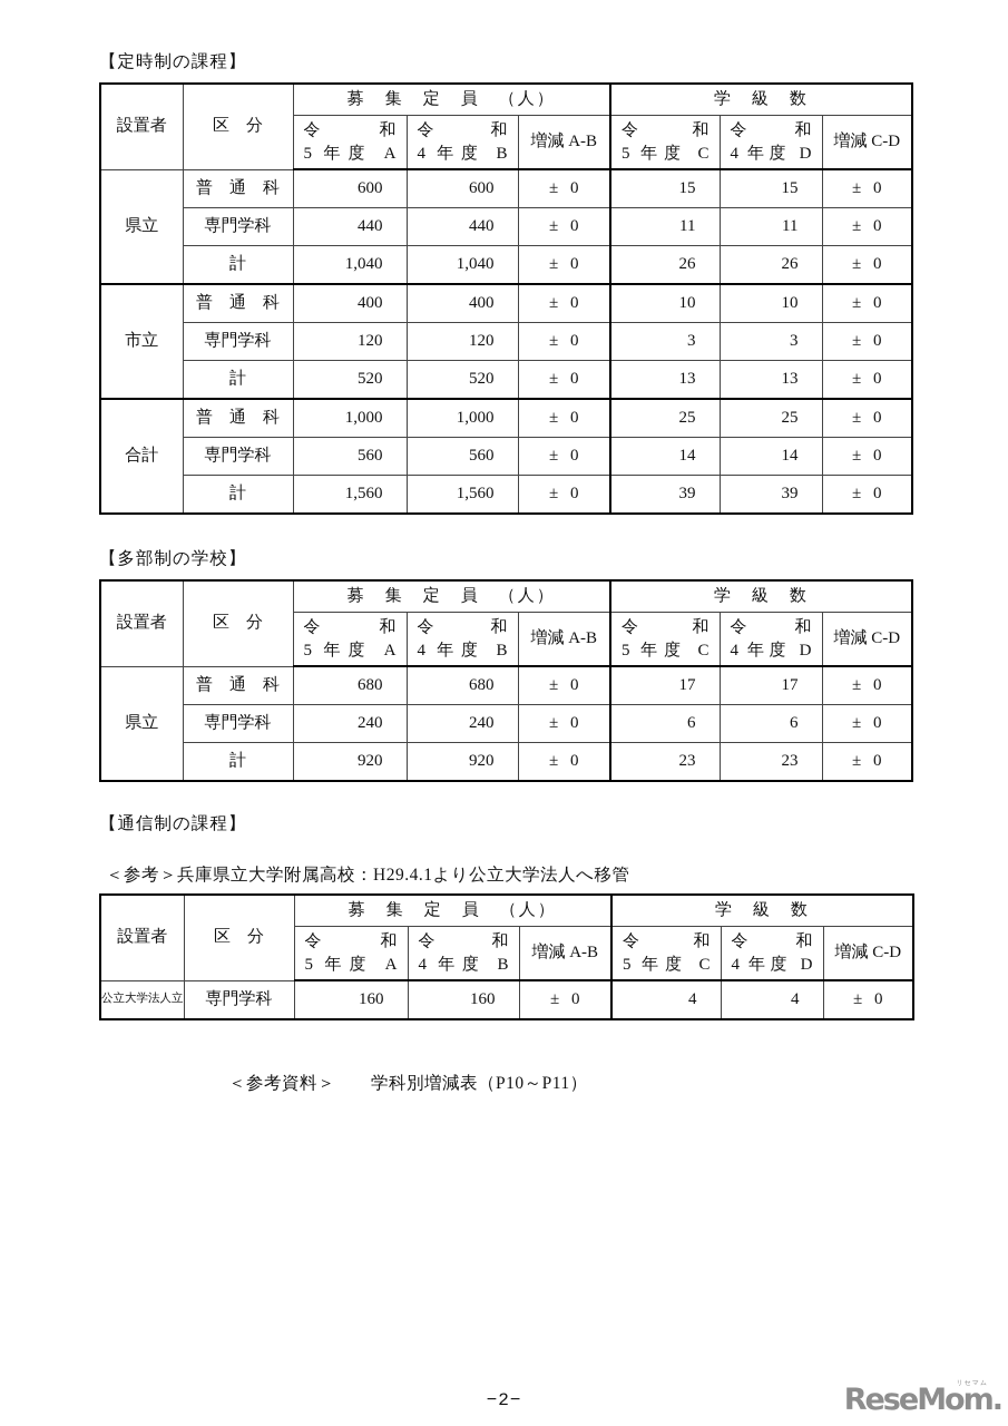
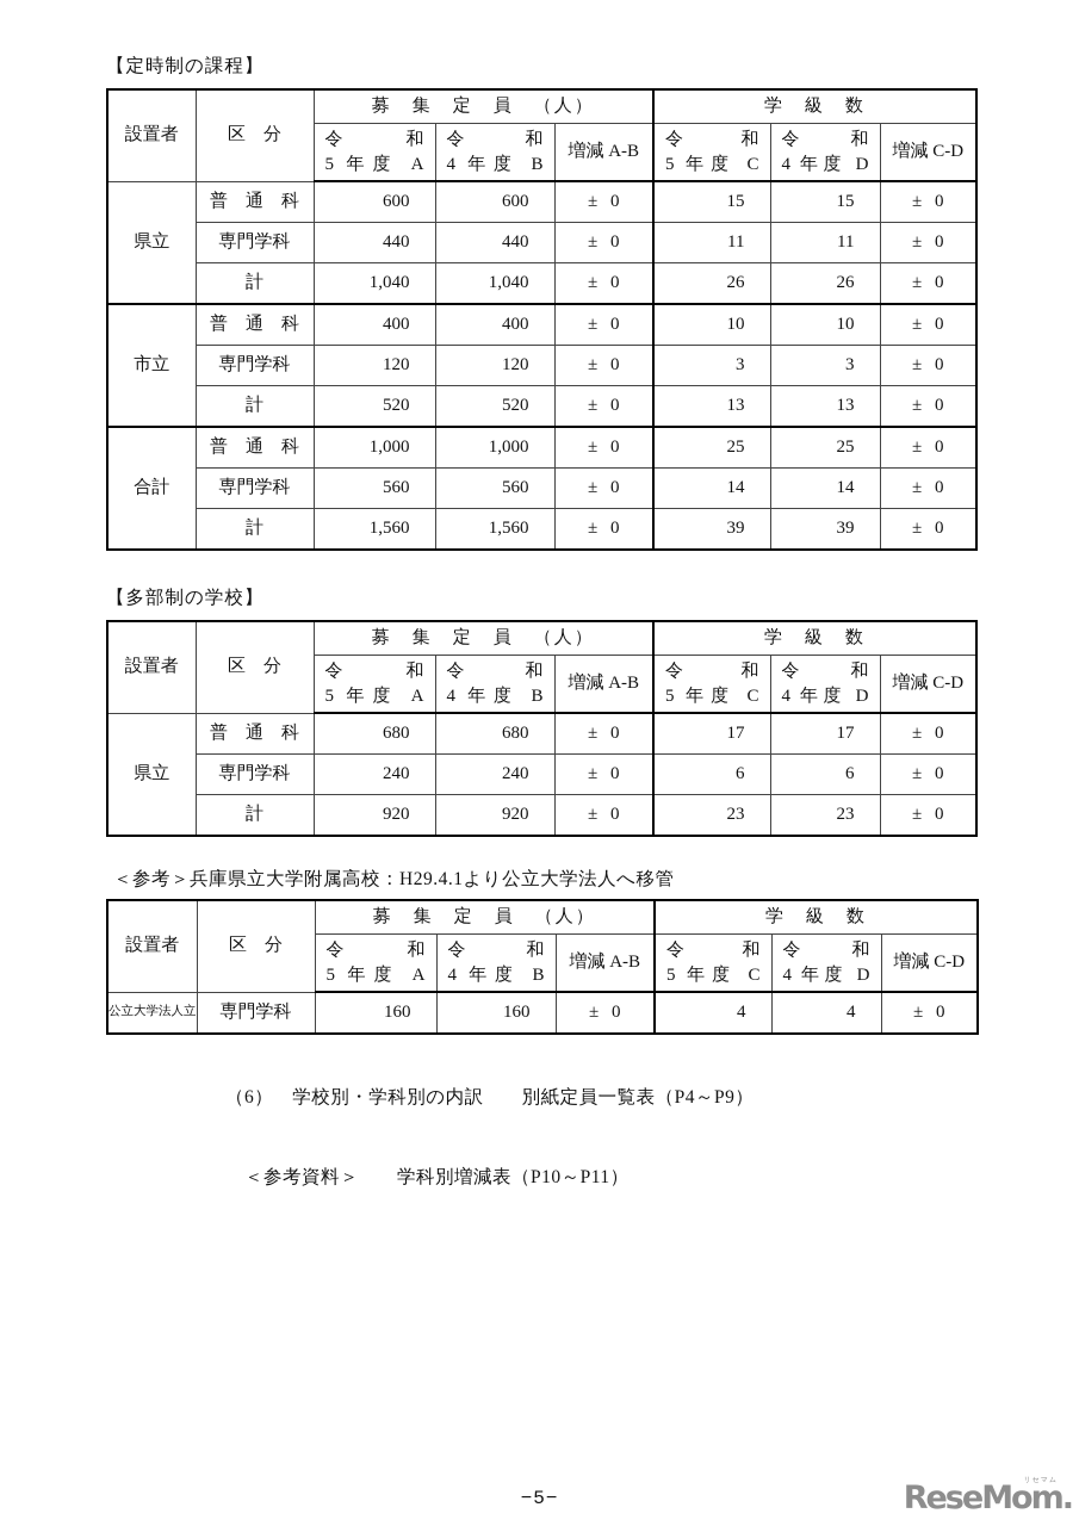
  【定時制の課程】
  設置者	区 分	募 集 定 員 （人）	学 級 数
  令 和 5 年度 A	令 和 4 年度 B	増減 A-B	令 和 5 年度 C	令 和 4 年度 D	増減 C-D
  県立	普 通 科	600	600	± 0	15	15	± 0
  専門学科	440	440	± 0	11	11	± 0
  計	1,040	1,040	± 0	26	26	± 0
  市立	普 通 科	400	400	± 0	10	10	± 0
  専門学科	120	120	± 0	3	3	± 0
  計	520	520	± 0	13	13	± 0
  合計	普 通 科	1,000	1,000	± 0	25	25	± 0
  専門学科	560	560	± 0	14	14	± 0
  計	1,560	1,560	± 0	39	39	± 0
  【多部制の学校】
  設置者	区 分	募 集 定 員 （人）	学 級 数
  令 和 5 年度 A	令 和 4 年度 B	増減 A-B	令 和 5 年度 C	令 和 4 年度 D	増減 C-D
  県立	普 通 科	680	680	± 0	17	17	± 0
  専門学科	240	240	± 0	6	6	± 0
  計	920	920	± 0	23	23	± 0
- 【通信制の課程】
  ＜参考＞兵庫県立大学附属高校：H29.4.1より公立大学法人へ移管
  設置者	区 分	募 集 定 員 （人）	学 級 数
  令 和 5 年度 A	令 和 4 年度 B	増減 A-B	令 和 5 年度 C	令 和 4 年度 D	増減 C-D
  公立大学法人立	専門学科	160	160	± 0	4	4	± 0
+ （6） 学校別・学科別の内訳 別紙定員一覧表（P4～P9）
  ＜参考資料＞ 学科別増減表（P10～P11）
- −2−
+ −5−
  ReseMom.
